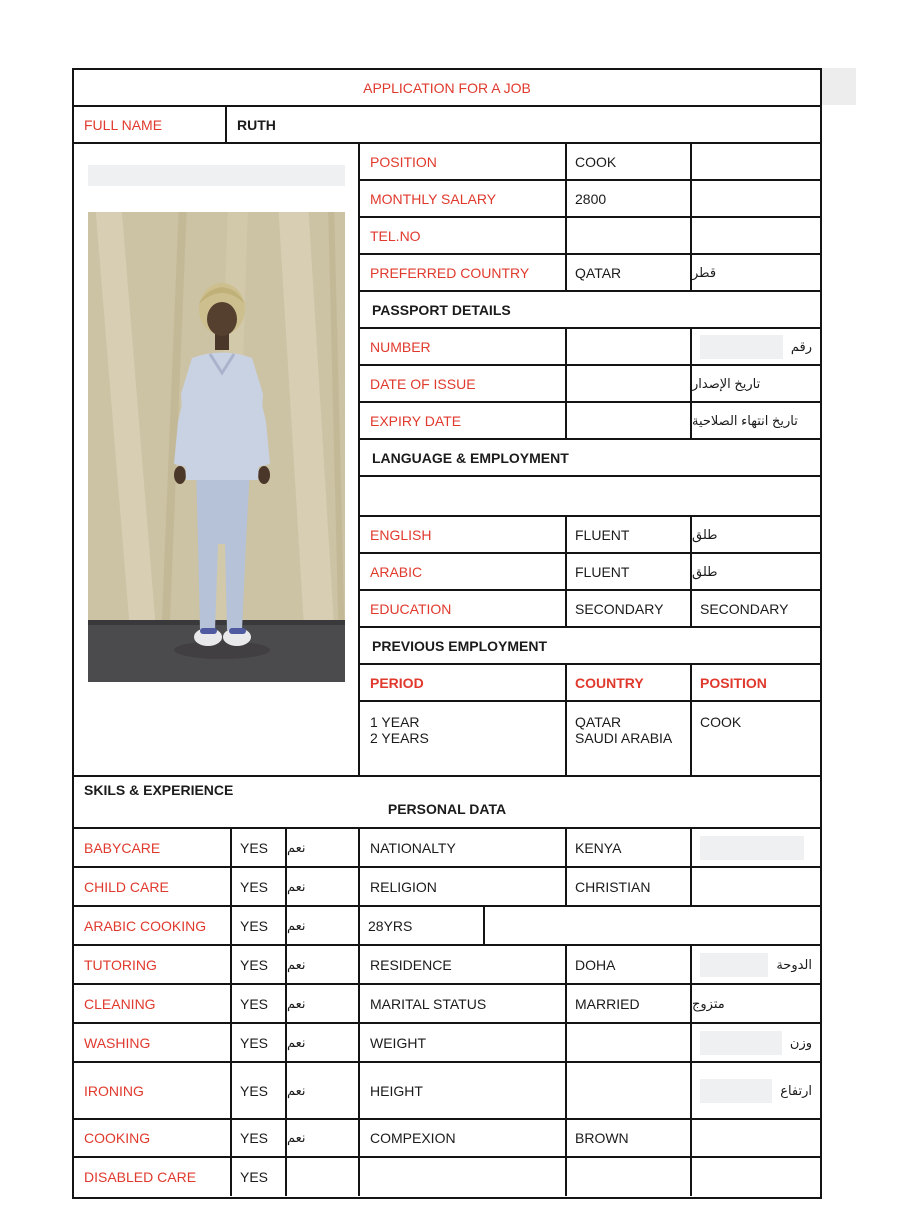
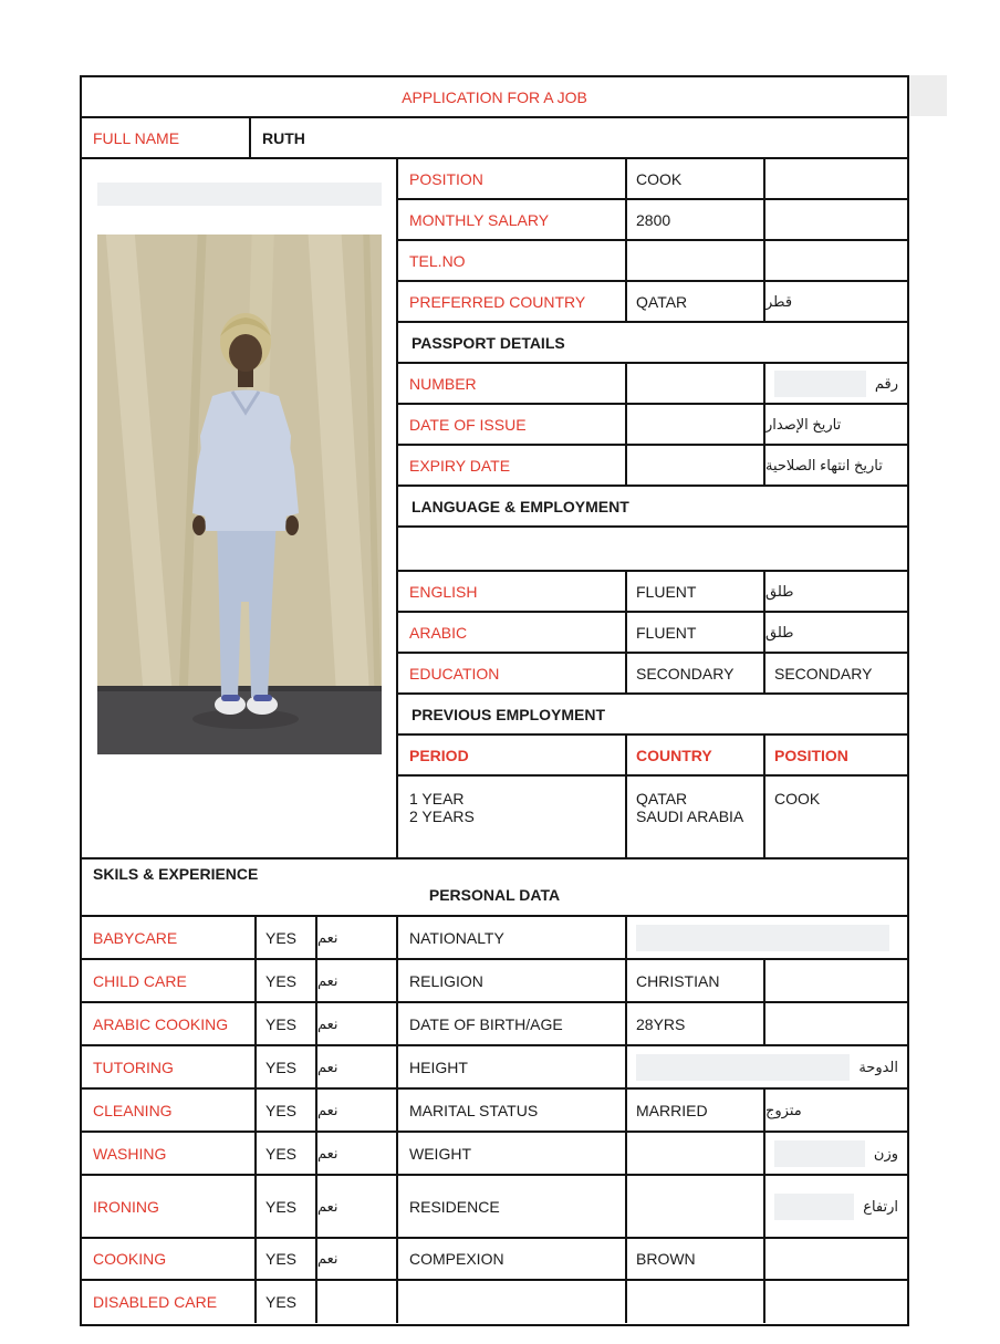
  APPLICATION FOR A JOB
  FULL NAME
  RUTH
  POSITION
  COOK
  MONTHLY SALARY
  2800
  TEL.NO
  PREFERRED COUNTRY
  QATAR
  قطر
  PASSPORT DETAILS
  NUMBER
  رقم
  DATE OF ISSUE
  تاريخ الإصدار
  EXPIRY DATE
  تاريخ انتهاء الصلاحية
  LANGUAGE & EMPLOYMENT
  ENGLISH
  FLUENT
  طلق
  ARABIC
  FLUENT
  طلق
  EDUCATION
  SECONDARY
  SECONDARY
  PREVIOUS EMPLOYMENT
  PERIOD
  COUNTRY
  POSITION
  1 YEAR
  2 YEARS
  QATAR
  SAUDI ARABIA
  COOK
  SKILS & EXPERIENCE
  PERSONAL DATA
  BABYCARE
  YES
  نعم
  NATIONALTY
- KENYA
  CHILD CARE
  YES
  نعم
  RELIGION
  CHRISTIAN
  ARABIC COOKING
  YES
  نعم
+ DATE OF BIRTH/AGE
  28YRS
  TUTORING
  YES
  نعم
- RESIDENCE
+ HEIGHT
- DOHA
  الدوحة
  CLEANING
  YES
  نعم
  MARITAL STATUS
  MARRIED
  متزوج
  WASHING
  YES
  نعم
  WEIGHT
  وزن
  IRONING
  YES
  نعم
- HEIGHT
+ RESIDENCE
  ارتفاع
  COOKING
  YES
  نعم
  COMPEXION
  BROWN
  DISABLED CARE
  YES
